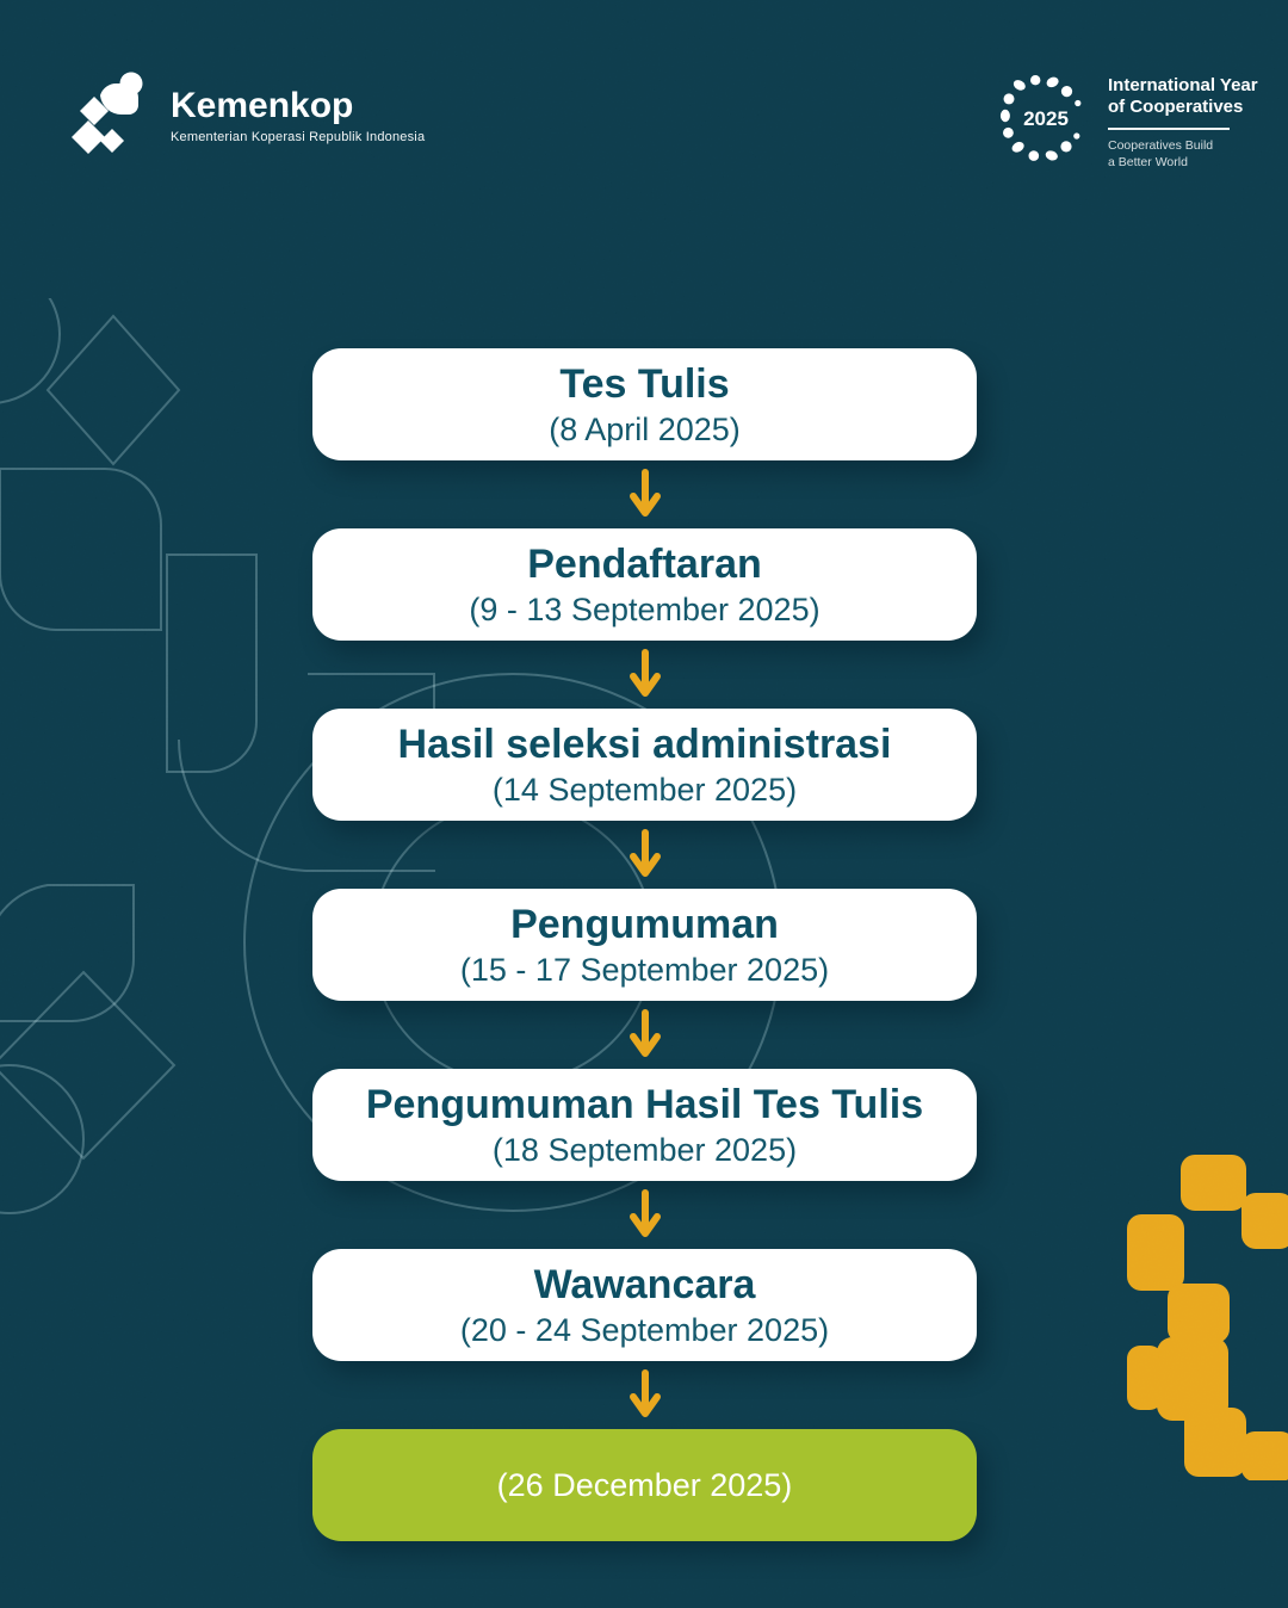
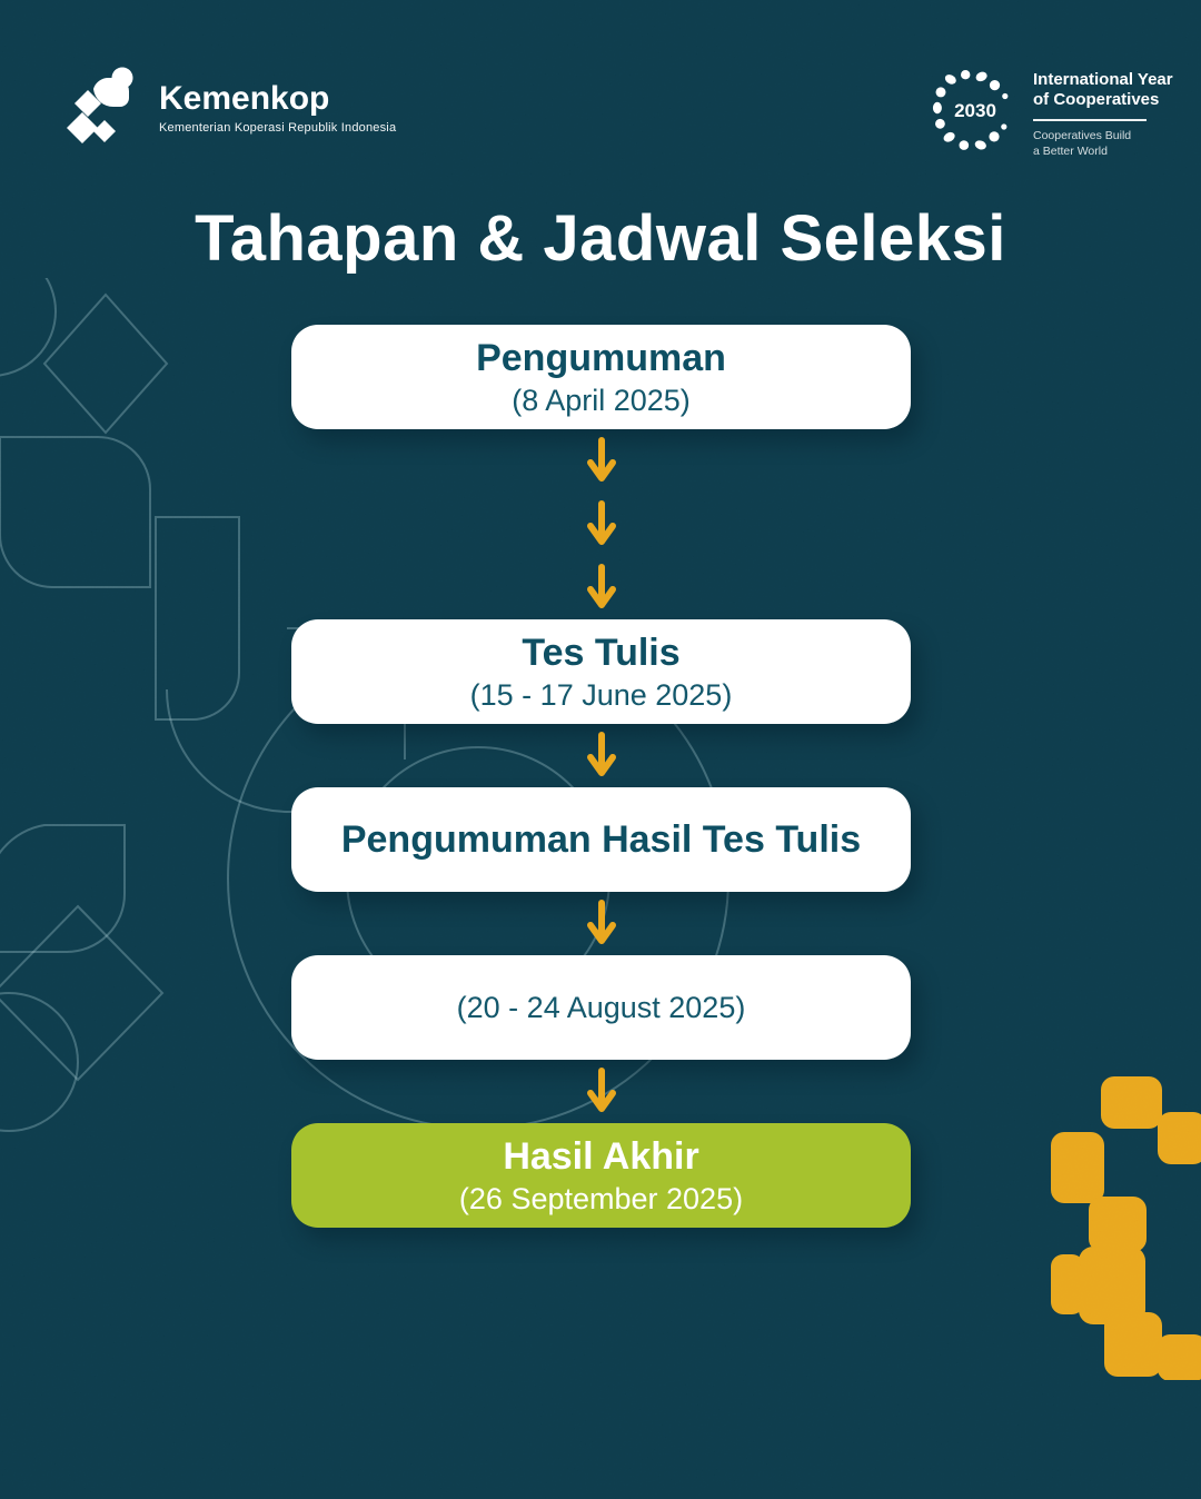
  Kemenkop
  Kementerian Koperasi Republik Indonesia
- 2025
+ 2030
  International Year
  of Cooperatives
  Cooperatives Build
  a Better World
+ Tahapan & Jadwal Seleksi
- Tes Tulis
+ Pengumuman
  (8 April 2025)
- Pendaftaran
- (9 - 13 September 2025)
- Hasil seleksi administrasi
- (14 September 2025)
- Pengumuman
+ Tes Tulis
- (15 - 17 September 2025)
+ (15 - 17 June 2025)
  Pengumuman Hasil Tes Tulis
- (18 September 2025)
- Wawancara
- (20 - 24 September 2025)
+ (20 - 24 August 2025)
+ Hasil Akhir
- (26 December 2025)
+ (26 September 2025)
